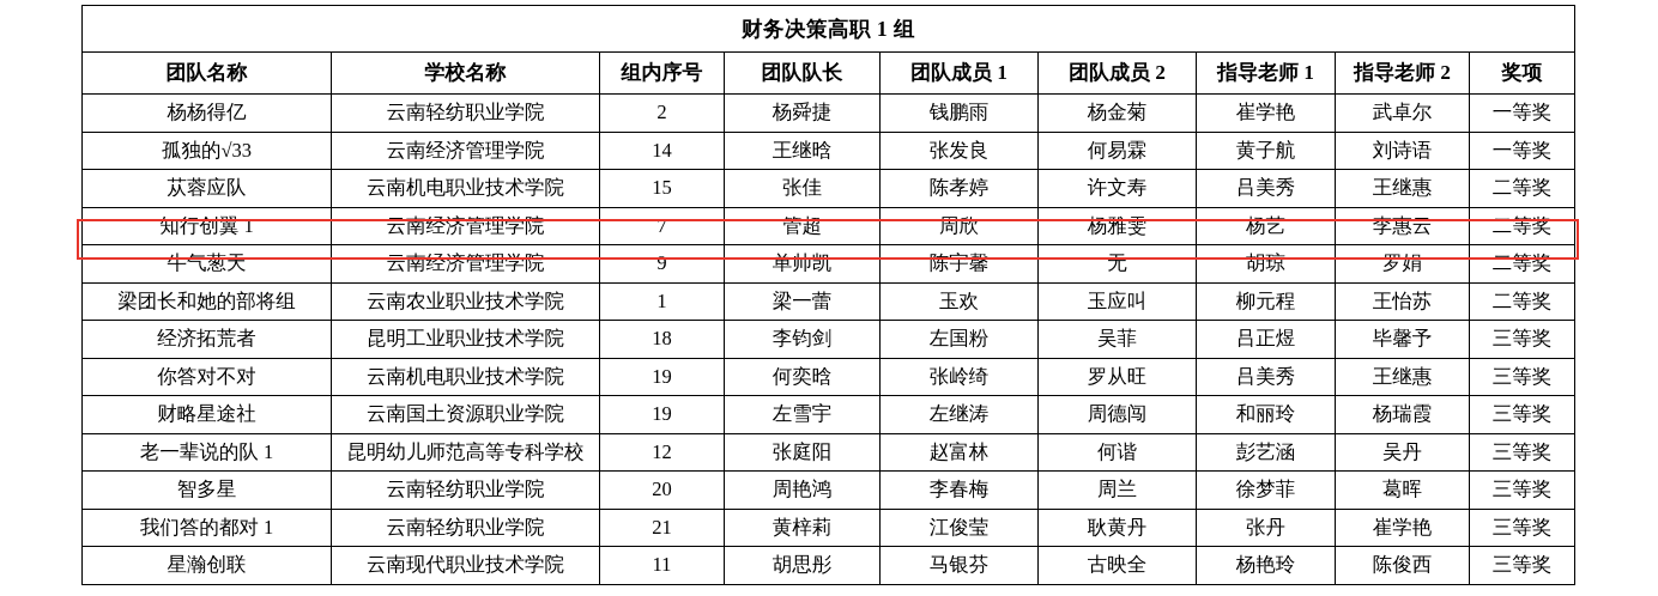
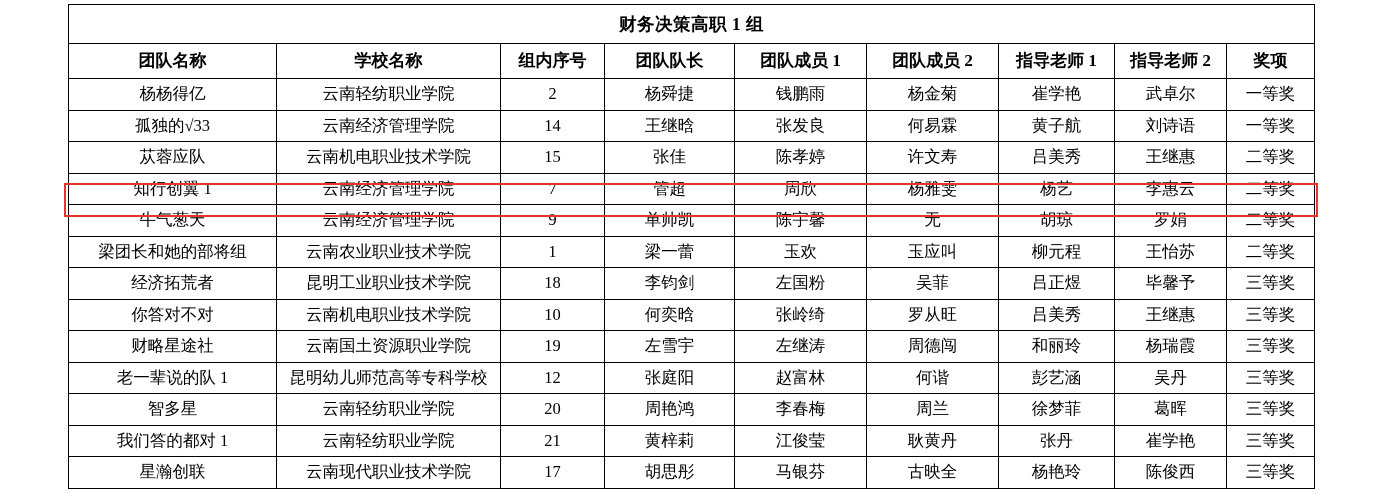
  财务决策高职 1 组
  团队名称	学校名称	组内序号	团队队长	团队成员 1	团队成员 2	指导老师 1	指导老师 2	奖项
  杨杨得亿	云南轻纺职业学院	2	杨舜捷	钱鹏雨	杨金菊	崔学艳	武卓尔	一等奖
  孤独的√33	云南经济管理学院	14	王继晗	张发良	何易霖	黄子航	刘诗语	一等奖
  苁蓉应队	云南机电职业技术学院	15	张佳	陈孝婷	许文寿	吕美秀	王继惠	二等奖
  知行创翼 1	云南经济管理学院	7	管超	周欣	杨雅雯	杨艺	李惠云	二等奖
  牛气葱天	云南经济管理学院	9	单帅凯	陈宇馨	无	胡琼	罗娟	二等奖
  梁团长和她的部将组	云南农业职业技术学院	1	梁一蕾	玉欢	玉应叫	柳元程	王怡苏	二等奖
  经济拓荒者	昆明工业职业技术学院	18	李钧剑	左国粉	吴菲	吕正煜	毕馨予	三等奖
- 你答对不对	云南机电职业技术学院	19	何奕晗	张岭绮	罗从旺	吕美秀	王继惠	三等奖
+ 你答对不对	云南机电职业技术学院	10	何奕晗	张岭绮	罗从旺	吕美秀	王继惠	三等奖
  财略星途社	云南国土资源职业学院	19	左雪宇	左继涛	周德闯	和丽玲	杨瑞霞	三等奖
  老一辈说的队 1	昆明幼儿师范高等专科学校	12	张庭阳	赵富林	何谐	彭艺涵	吴丹	三等奖
  智多星	云南轻纺职业学院	20	周艳鸿	李春梅	周兰	徐梦菲	葛晖	三等奖
  我们答的都对 1	云南轻纺职业学院	21	黄梓莉	江俊莹	耿黄丹	张丹	崔学艳	三等奖
- 星瀚创联	云南现代职业技术学院	11	胡思彤	马银芬	古映全	杨艳玲	陈俊西	三等奖
+ 星瀚创联	云南现代职业技术学院	17	胡思彤	马银芬	古映全	杨艳玲	陈俊西	三等奖
